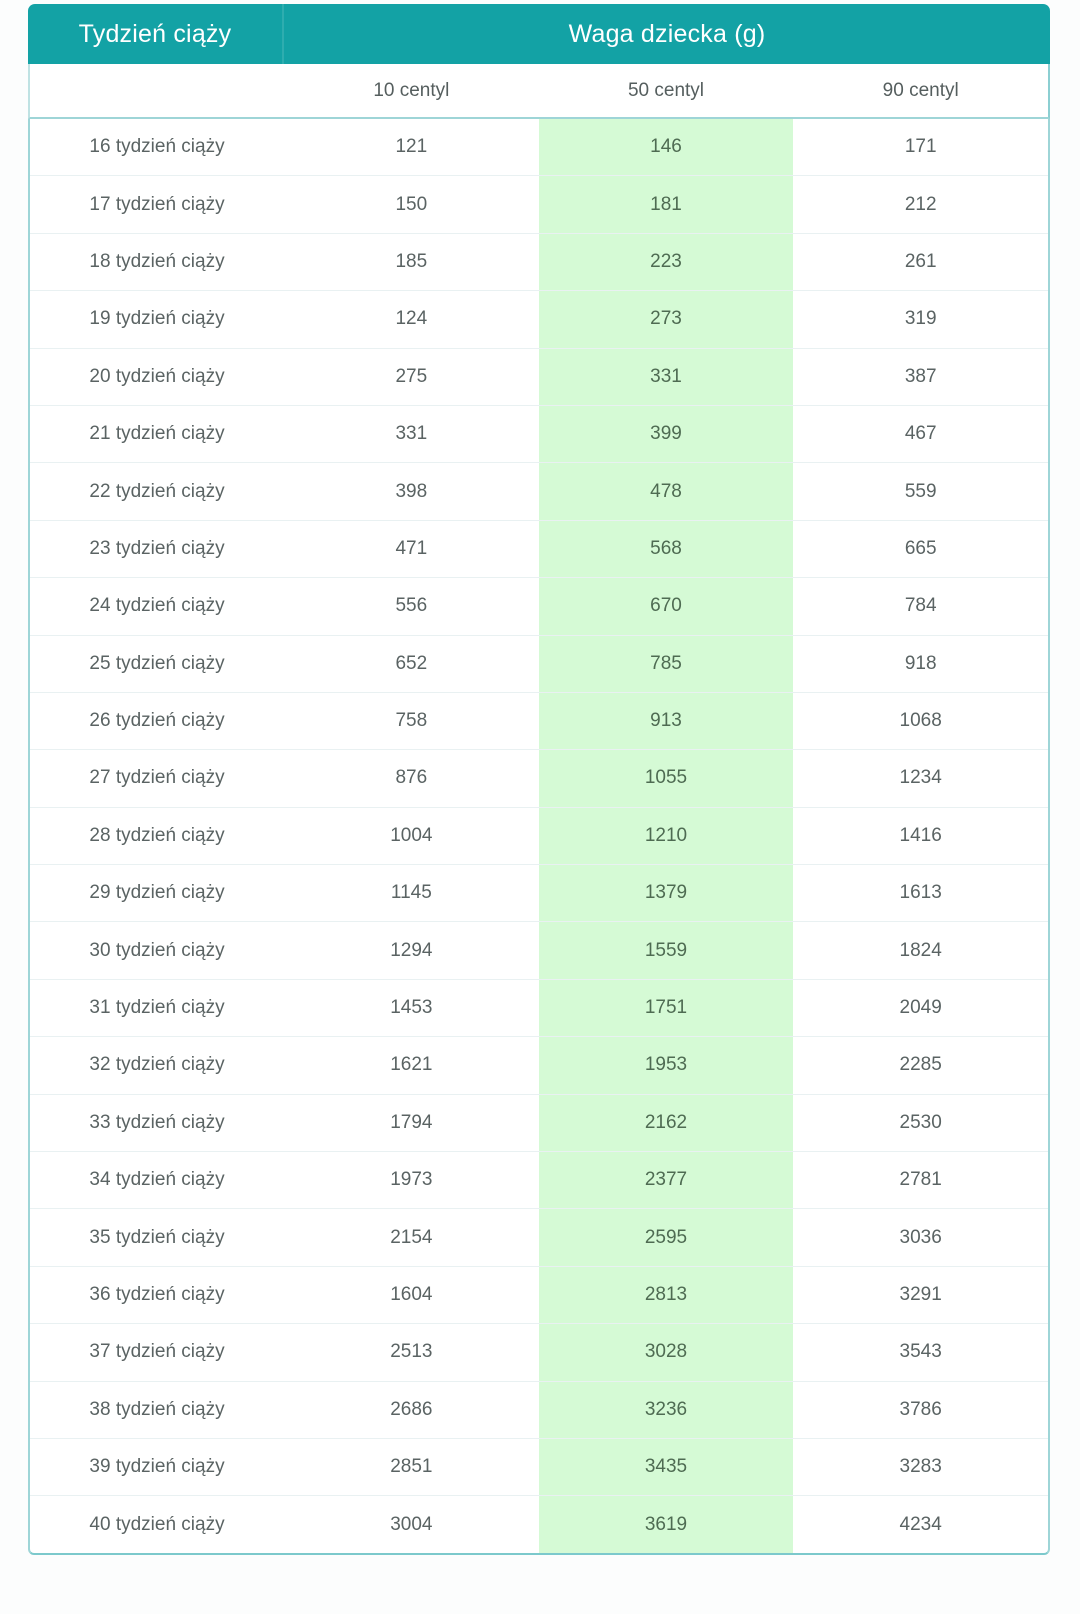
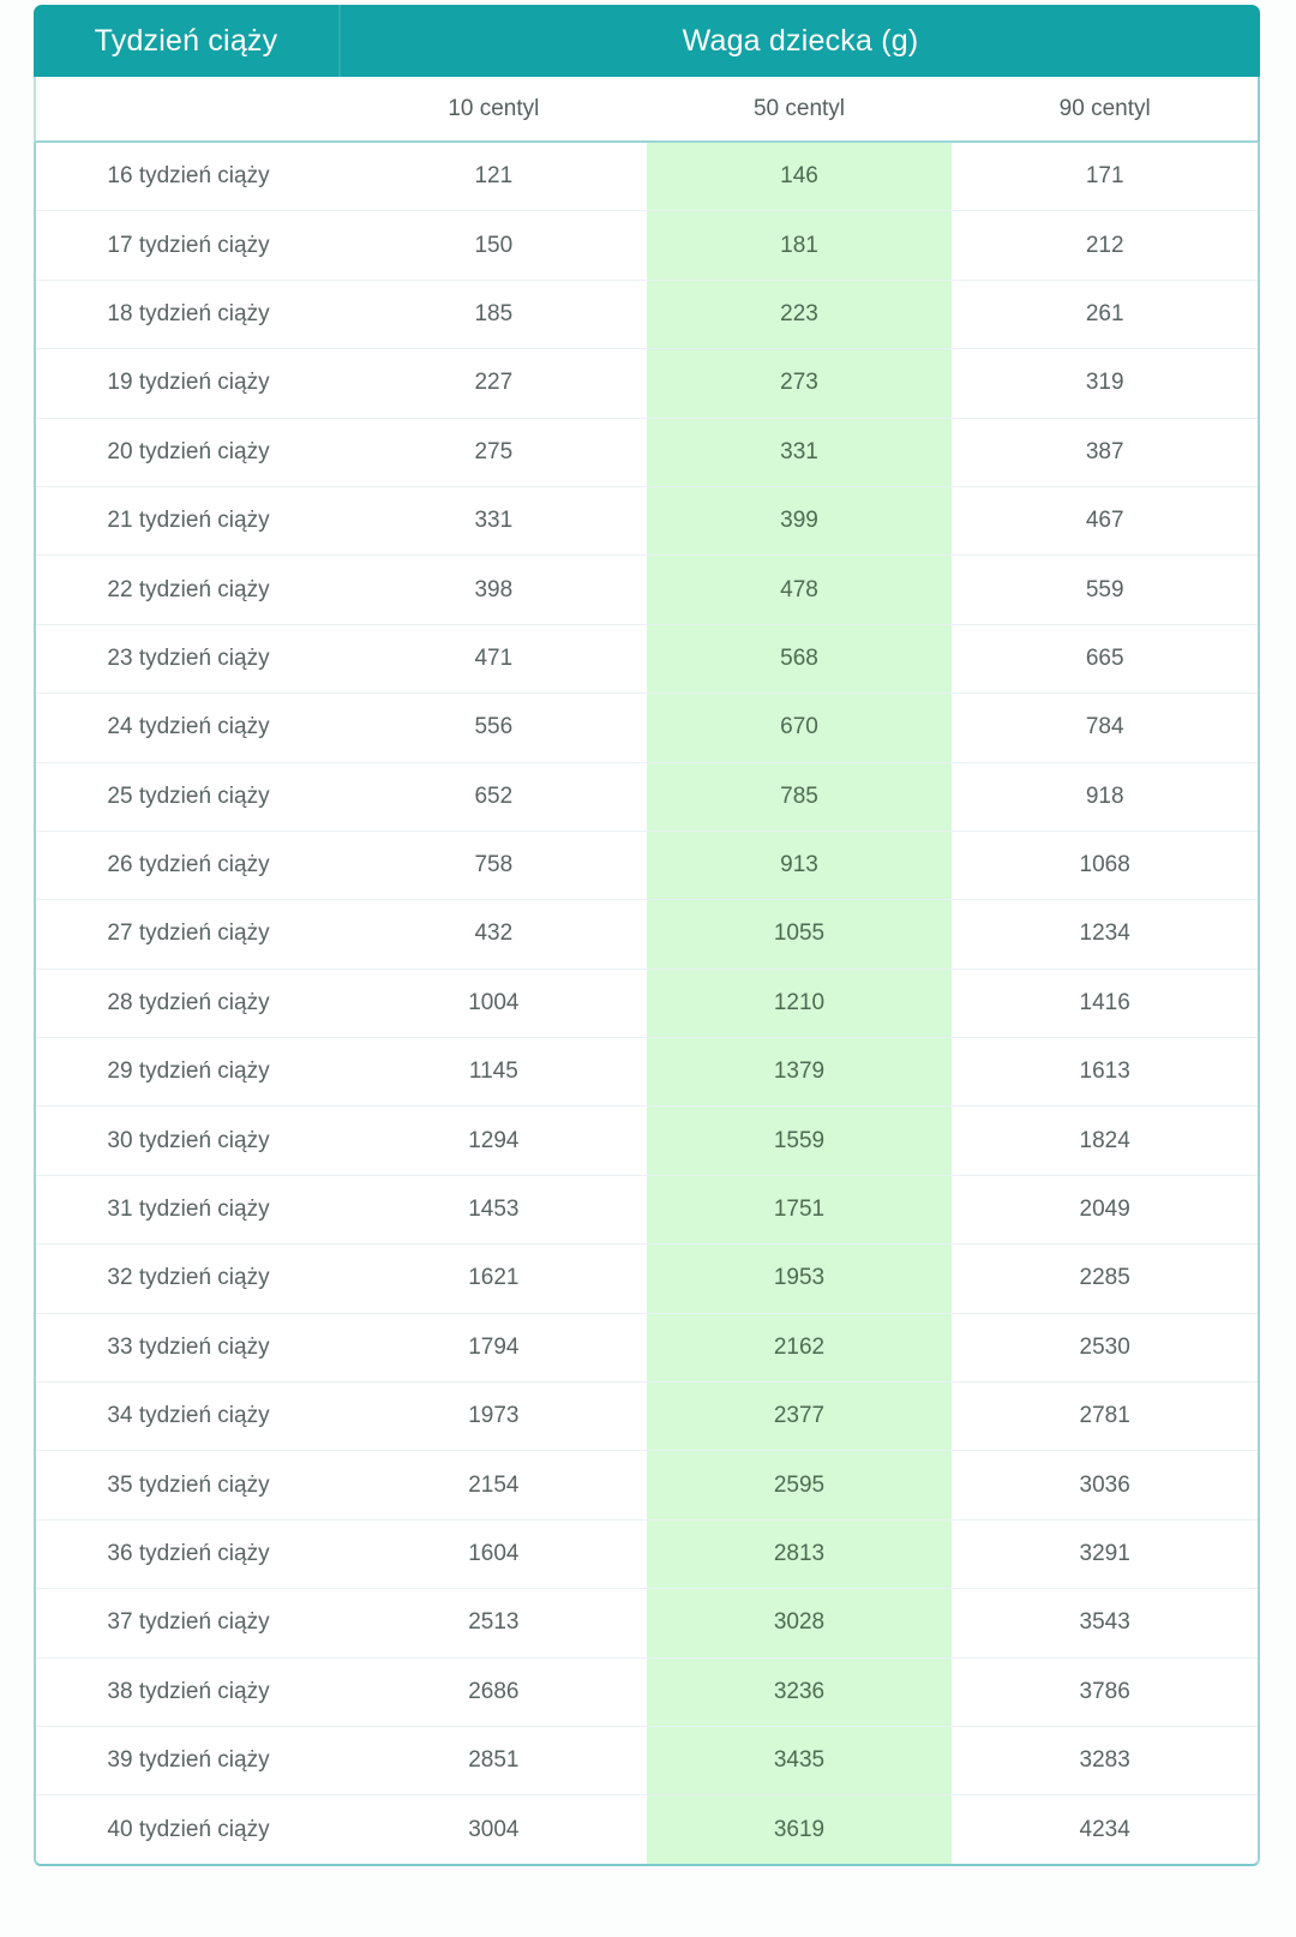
  Tydzień ciąży
  Waga dziecka (g)
  10 centyl
  50 centyl
  90 centyl
  16 tydzień ciąży
  121
  146
  171
  17 tydzień ciąży
  150
  181
  212
  18 tydzień ciąży
  185
  223
  261
  19 tydzień ciąży
- 124
+ 227
  273
  319
  20 tydzień ciąży
  275
  331
  387
  21 tydzień ciąży
  331
  399
  467
  22 tydzień ciąży
  398
  478
  559
  23 tydzień ciąży
  471
  568
  665
  24 tydzień ciąży
  556
  670
  784
  25 tydzień ciąży
  652
  785
  918
  26 tydzień ciąży
  758
  913
  1068
  27 tydzień ciąży
- 876
+ 432
  1055
  1234
  28 tydzień ciąży
  1004
  1210
  1416
  29 tydzień ciąży
  1145
  1379
  1613
  30 tydzień ciąży
  1294
  1559
  1824
  31 tydzień ciąży
  1453
  1751
  2049
  32 tydzień ciąży
  1621
  1953
  2285
  33 tydzień ciąży
  1794
  2162
  2530
  34 tydzień ciąży
  1973
  2377
  2781
  35 tydzień ciąży
  2154
  2595
  3036
  36 tydzień ciąży
  1604
  2813
  3291
  37 tydzień ciąży
  2513
  3028
  3543
  38 tydzień ciąży
  2686
  3236
  3786
  39 tydzień ciąży
  2851
  3435
  3283
  40 tydzień ciąży
  3004
  3619
  4234
